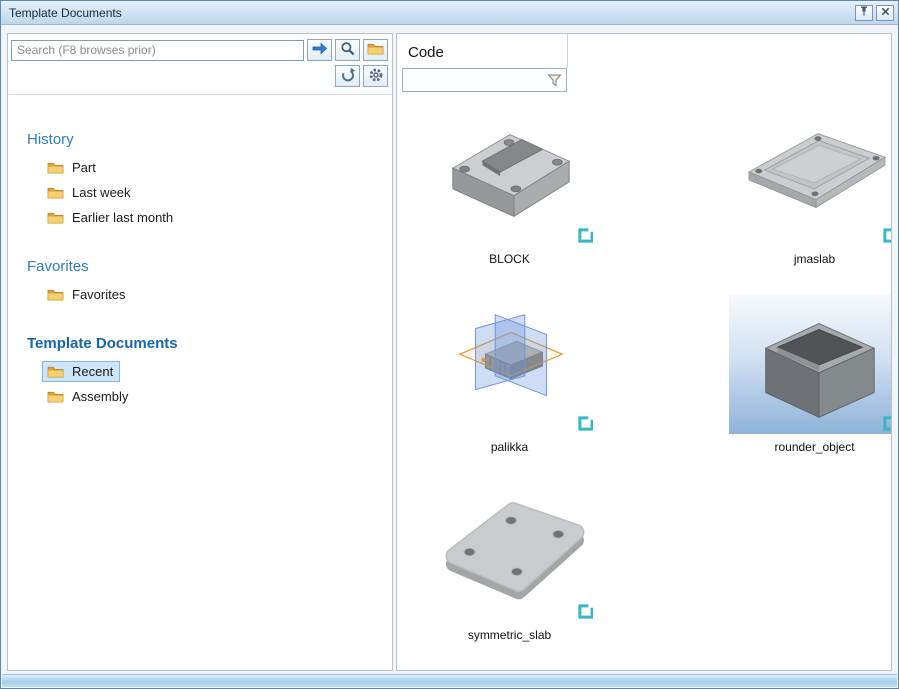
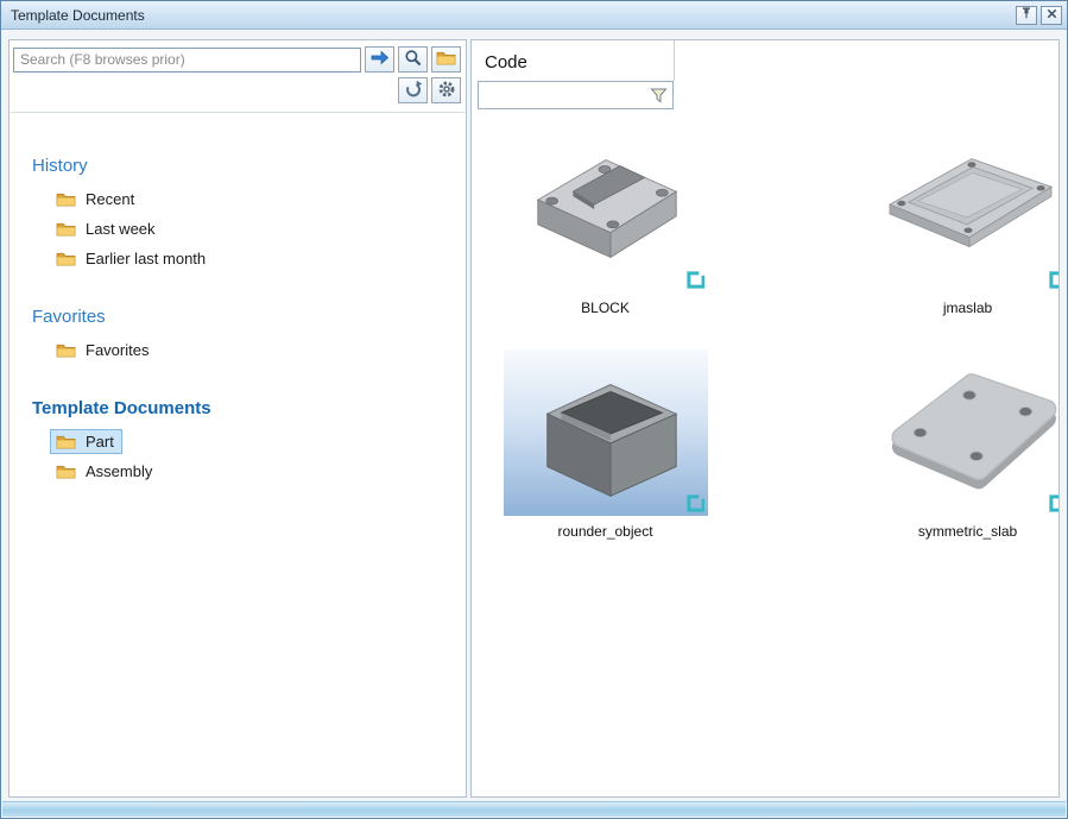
  Template Documents
  Search (F8 browses prior)
  History
- Part
+ Recent
  Last week
  Earlier last month
  Favorites
  Favorites
  Template Documents
- Recent
+ Part
  Assembly
  Code
  BLOCK
  jmaslab
- palikka
  rounder_object
  symmetric_slab
